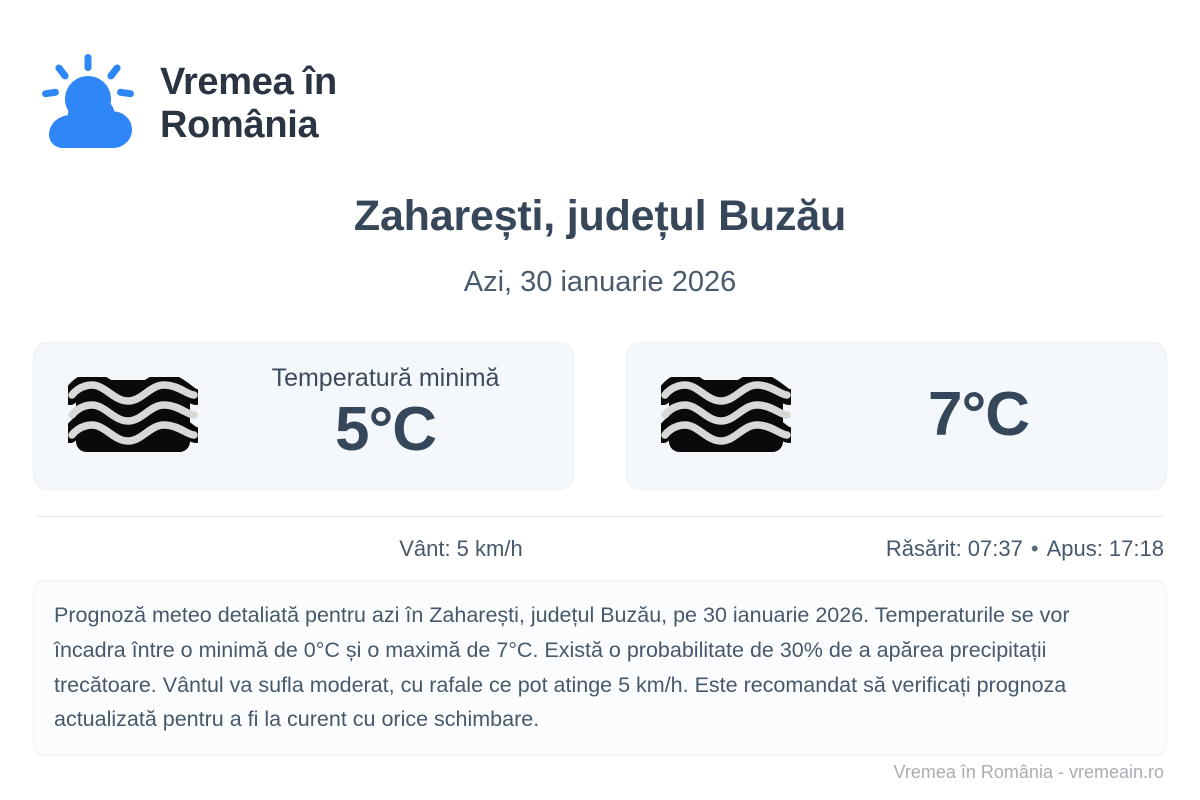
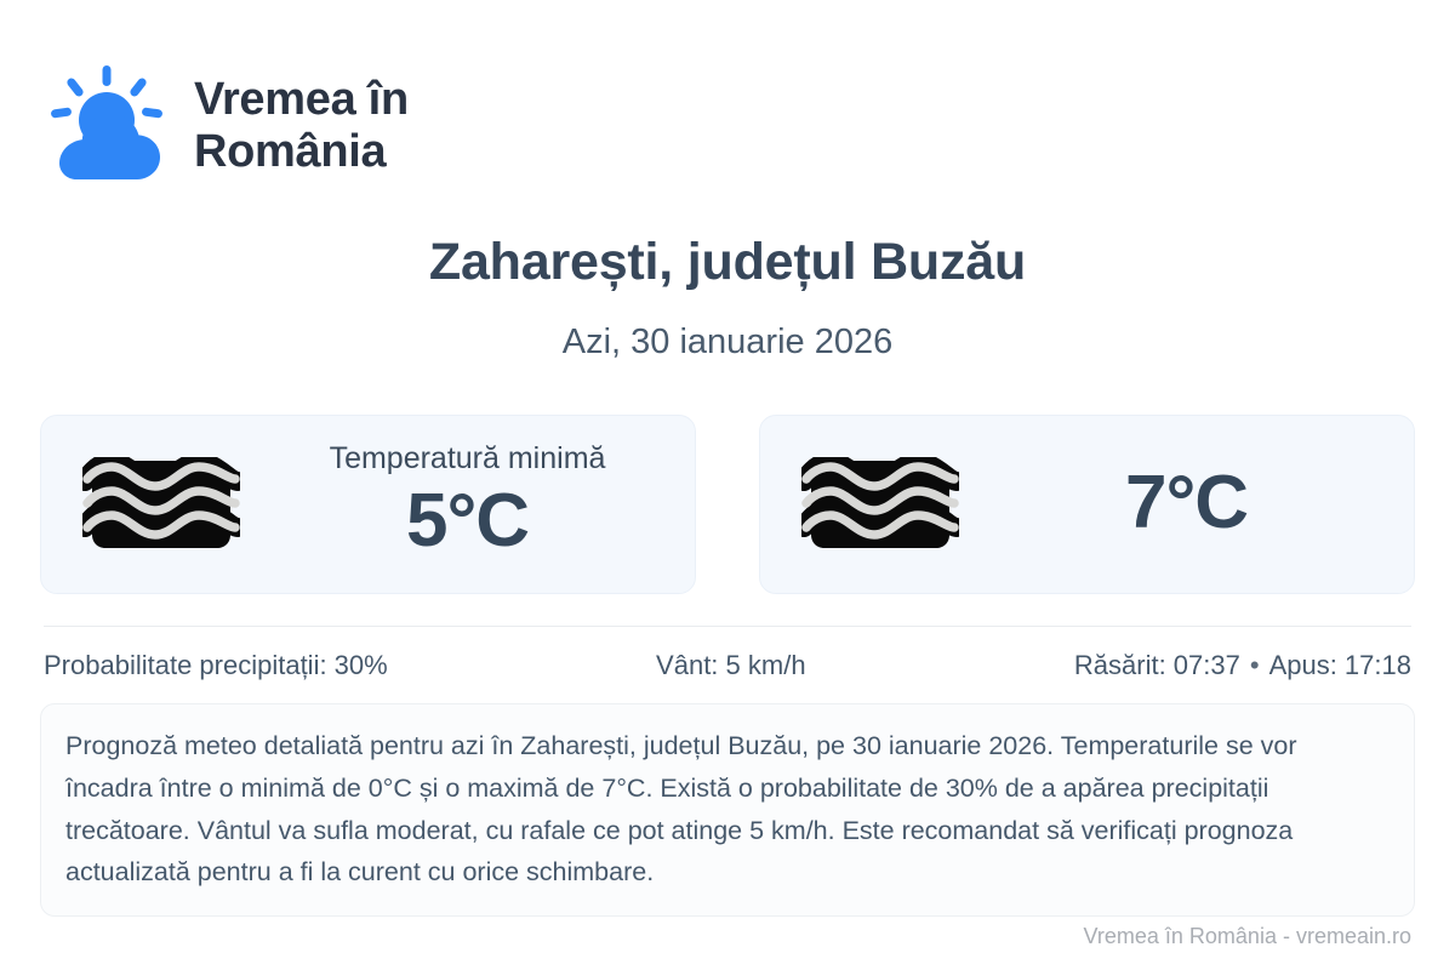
  Vremea în
  România
  Zaharești, județul Buzău
  Azi, 30 ianuarie 2026
  Temperatură minimă
  5°C
  7°C
+ Probabilitate precipitații: 30%
  Vânt: 5 km/h
  Răsărit: 07:37 • Apus: 17:18
  Prognoză meteo detaliată pentru azi în Zaharești, județul Buzău, pe 30 ianuarie 2026. Temperaturile se vor încadra între o minimă de 0°C și o maximă de 7°C. Există o probabilitate de 30% de a apărea precipitații trecătoare. Vântul va sufla moderat, cu rafale ce pot atinge 5 km/h. Este recomandat să verificați prognoza actualizată pentru a fi la curent cu orice schimbare.
  Vremea în România - vremeain.ro
